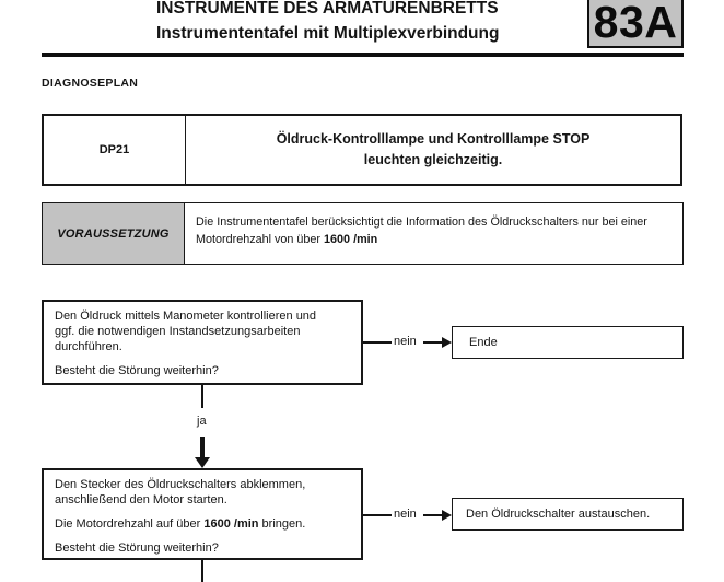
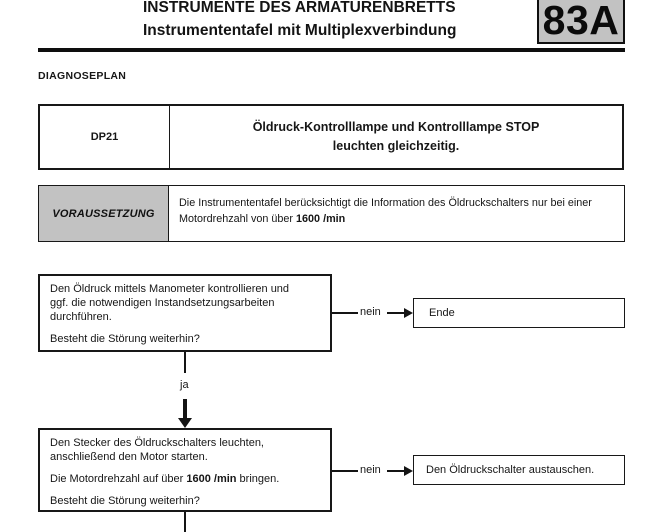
  INSTRUMENTE DES ARMATURENBRETTS
  Instrumententafel mit Multiplexverbindung
  83A
  DIAGNOSEPLAN
  DP21
  Öldruck-Kontrolllampe und Kontrolllampe STOP
  leuchten gleichzeitig.
  VORAUSSETZUNG
  Die Instrumententafel berücksichtigt die Information des Öldruckschalters nur bei einer
  Motordrehzahl von über 1600 /min
  Den Öldruck mittels Manometer kontrollieren und
  ggf. die notwendigen Instandsetzungsarbeiten
  durchführen.
  Besteht die Störung weiterhin?
  nein
  Ende
  ja
- Den Stecker des Öldruckschalters abklemmen,
+ Den Stecker des Öldruckschalters leuchten,
  anschließend den Motor starten.
  Die Motordrehzahl auf über 1600 /min bringen.
  Besteht die Störung weiterhin?
  nein
  Den Öldruckschalter austauschen.
